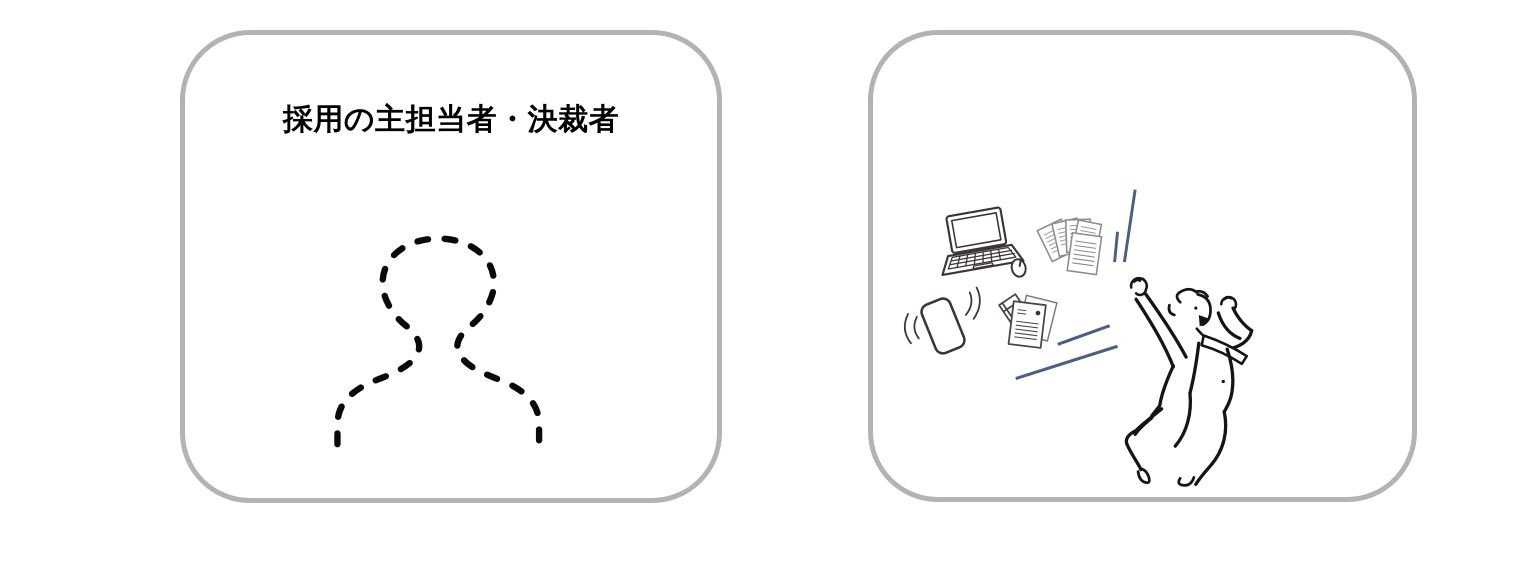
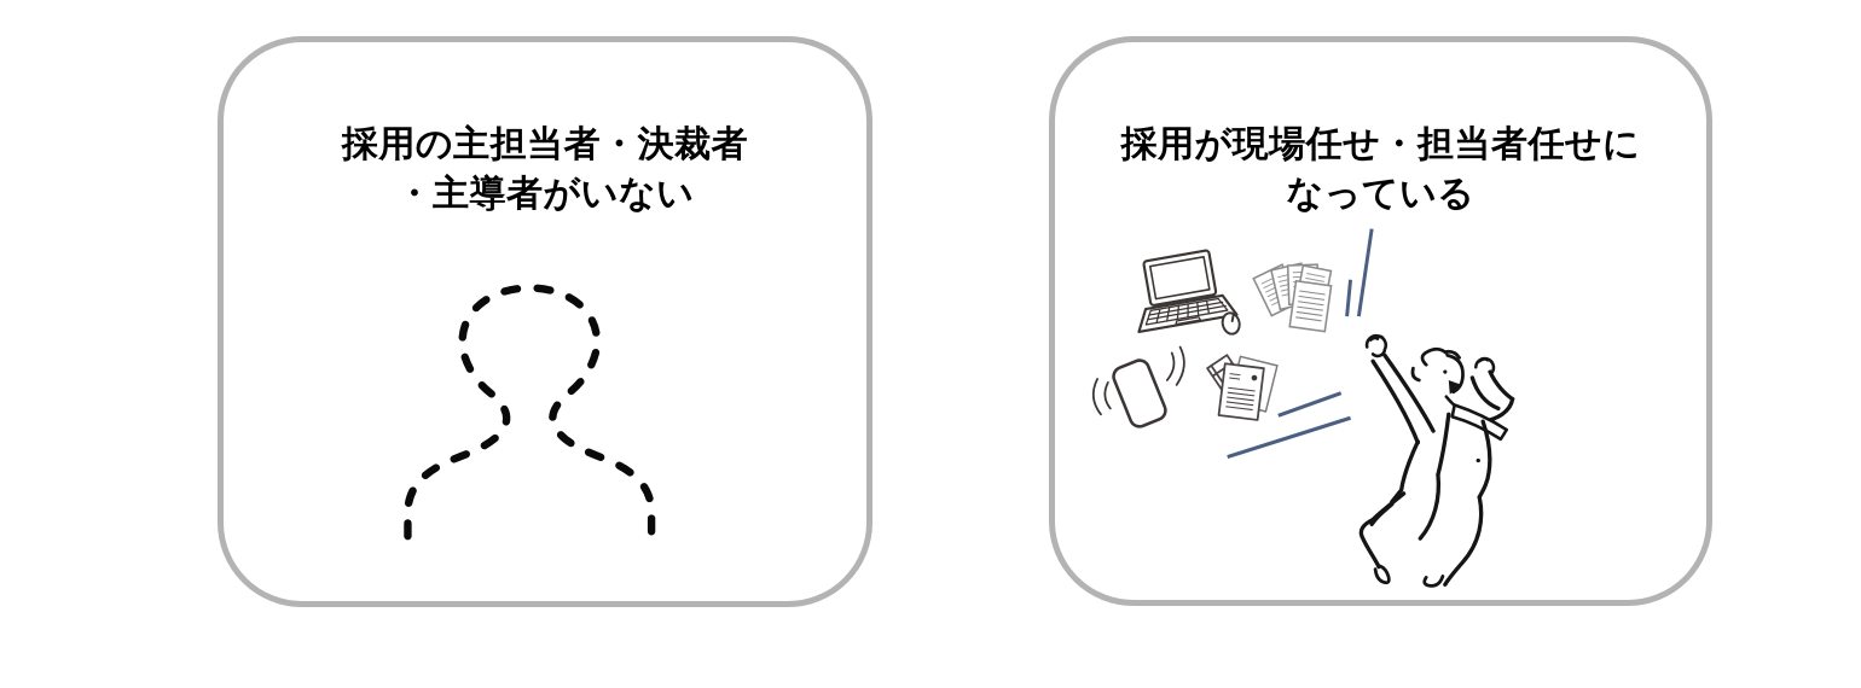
  採用の主担当者・決裁者
+ ・主導者がいない
+ 採用が現場任せ・担当者任せに
+ なっている
